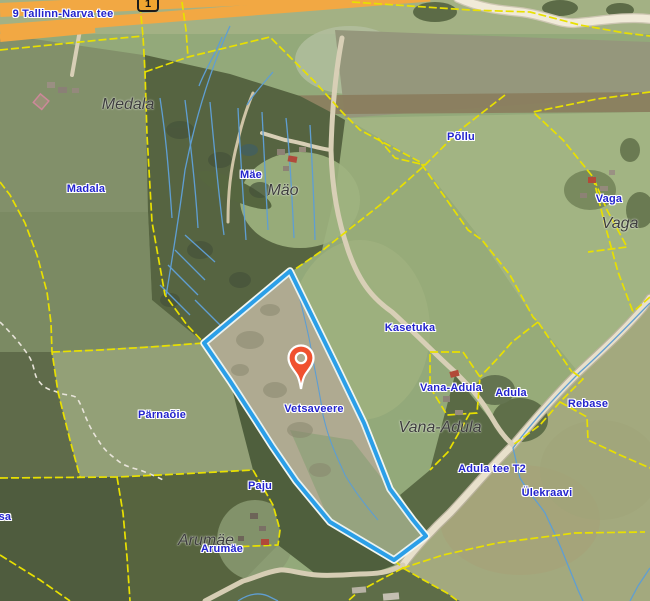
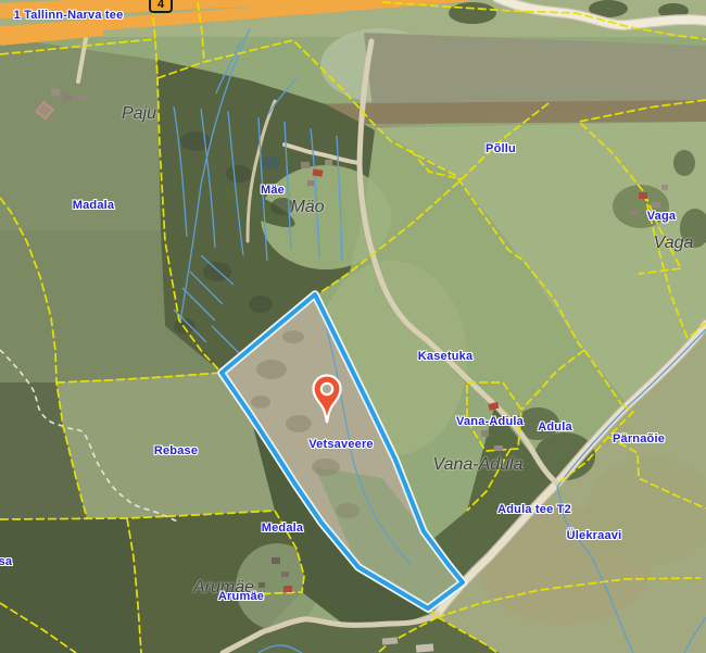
- 1
+ 4
- 9 Tallinn-Narva tee
+ 1 Tallinn-Narva tee
- Medala
+ Paju
  Madala
  Mäe
  Mäo
  Põllu
  Vaga
  Vaga
  Kasetuka
  Vana-Adula
  Vana-Adula
  Adula
- Rebase
+ Pärnaõie
  Vetsaveere
  Adula tee T2
  Ülekraavi
- Pärnaõie
+ Rebase
- Paju
+ Medala
  Arumäe
  Arumäe
